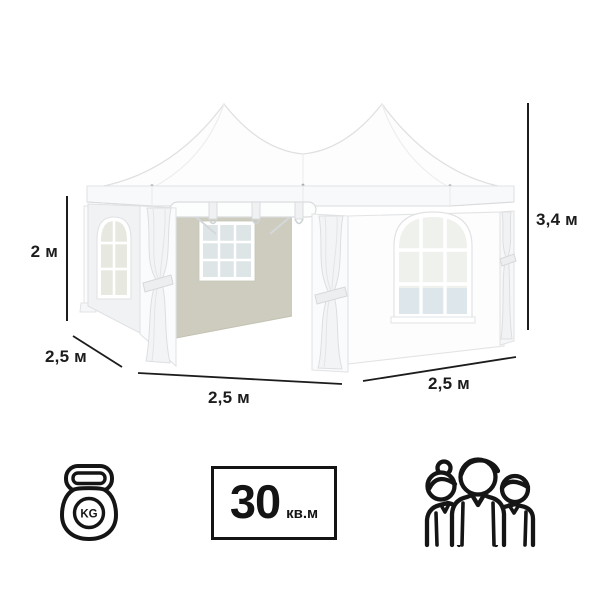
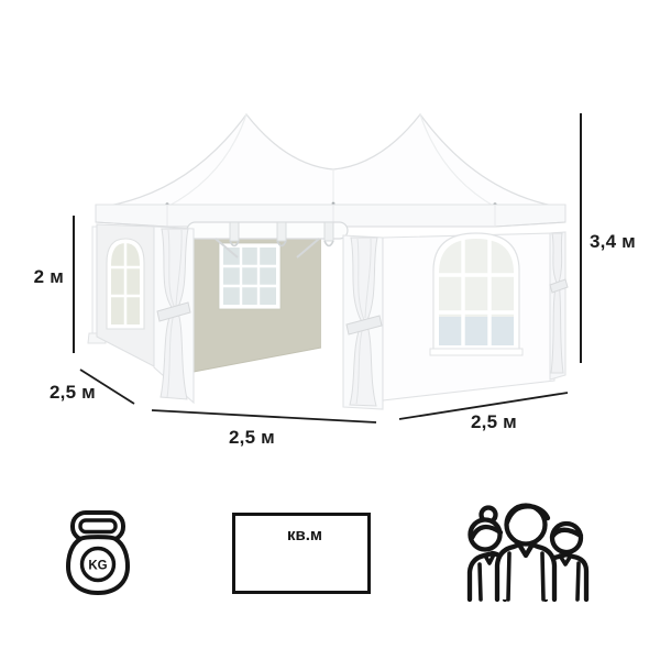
  2 м
  3,4 м
  2,5 м
  2,5 м
  2,5 м
  KG
- 30
  кв.м
